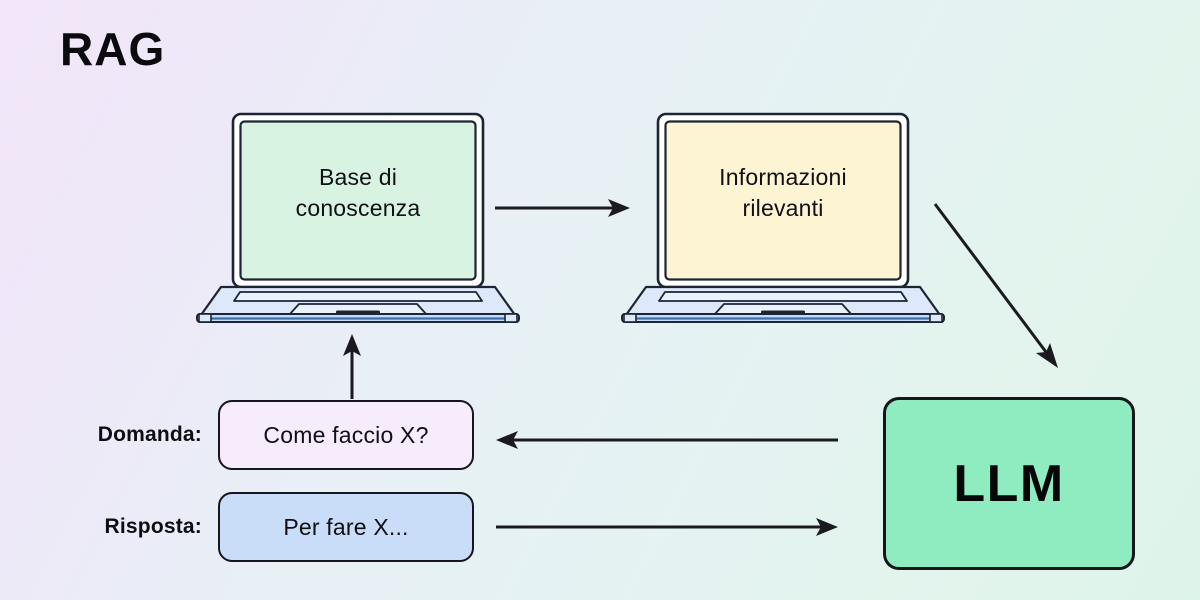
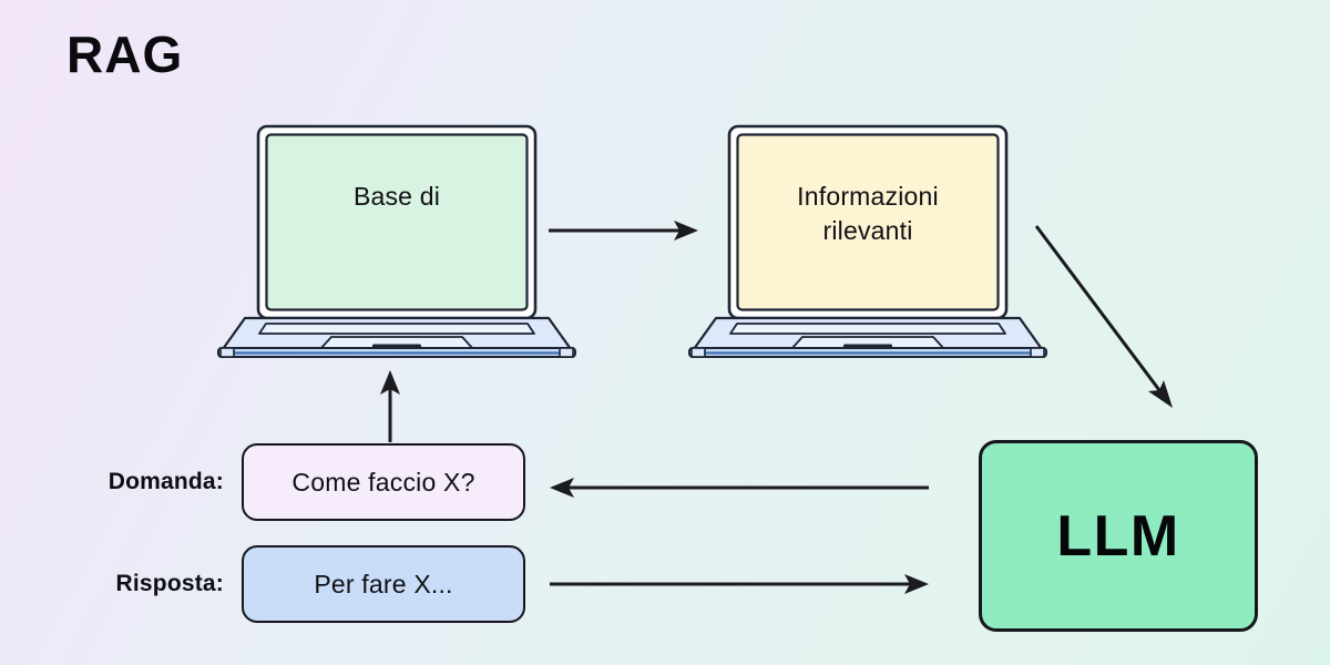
  RAG
  Base di
- conoscenza
  Informazioni
  rilevanti
  Domanda:
  Risposta:
  Come faccio X?
  Per fare X...
  LLM
